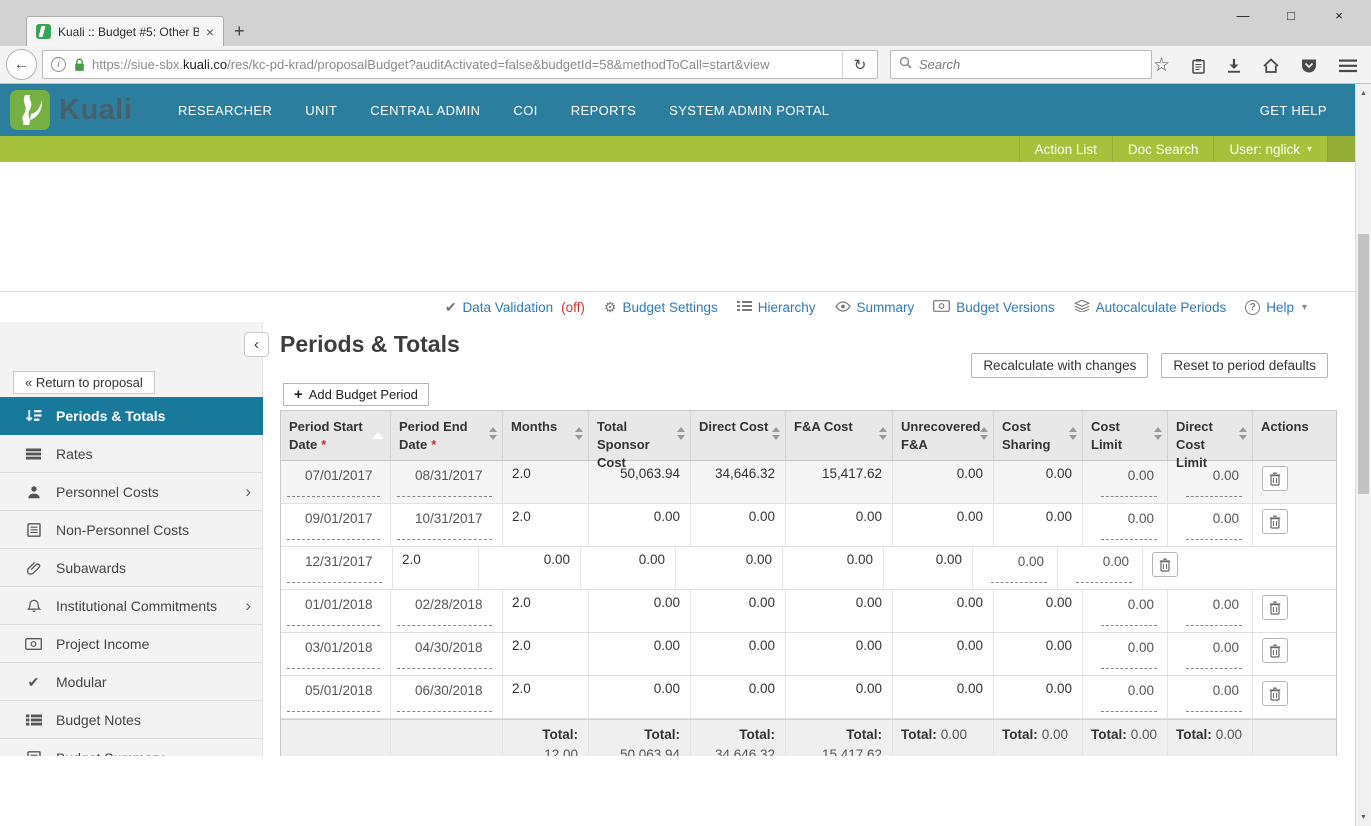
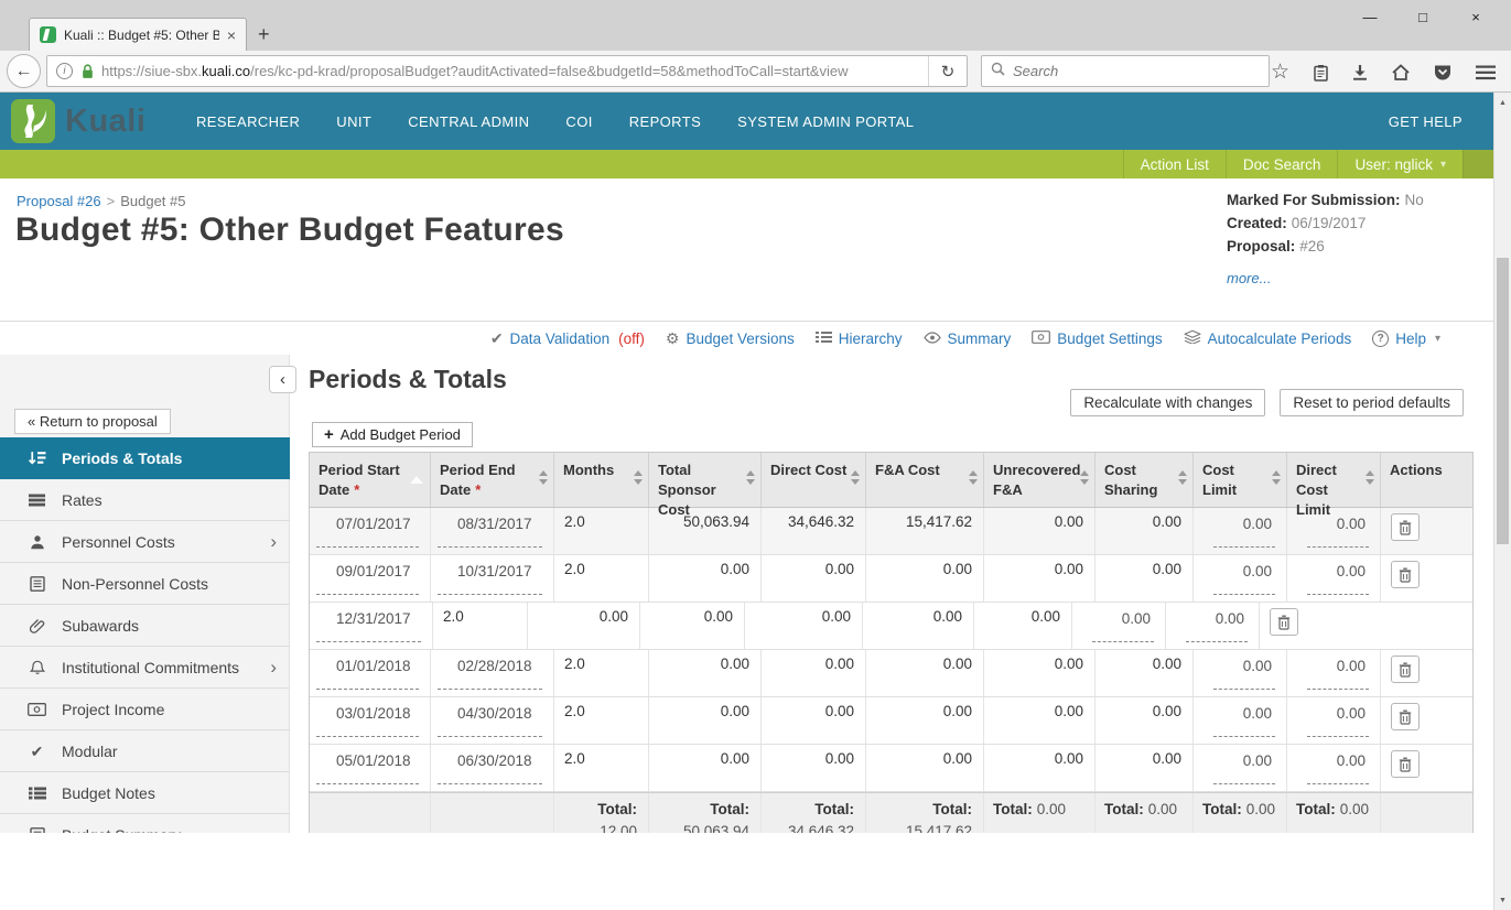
  Kuali :: Budget #5: Other B
  ×
  +
  —
  □
  ×
  ←
  i
  https://siue-sbx.kuali.co/res/kc-pd-krad/proposalBudget?auditActivated=false&budgetId=58&methodToCall=start&view
  ↻
  Search
  ☆
  Kuali
  RESEARCHER
  UNIT
  CENTRAL ADMIN
  COI
  REPORTS
  SYSTEM ADMIN PORTAL
  GET HELP
  Action List
  Doc Search
  User: nglick
  ▾
+ Proposal #26 > Budget #5
+ Budget #5: Other Budget Features
+ Marked For Submission: No
+ Created: 06/19/2017
+ Proposal: #26
+ more...
  ✔
  Data Validation
  (off)
  ⚙
- Budget Settings
+ Budget Versions
  Hierarchy
  Summary
- Budget Versions
+ Budget Settings
  Autocalculate Periods
  ?
  Help
  ▾
  « Return to proposal
  Periods & Totals
  Rates
  Personnel Costs
  ›
  Non-Personnel Costs
  Subawards
  Institutional Commitments
  ›
  Project Income
  ✔
  Modular
  Budget Notes
  ‹
  Periods & Totals
  Recalculate with changes
  Reset to period defaults
  +
  Add Budget Period
  Period Start Date *
  Period End Date *
  Months
  Total Sponsor Cost
  Direct Cost
  F&A Cost
  Unrecovered F&A
  Cost Sharing
  Cost Limit
  Direct Cost Limit
  Actions
  07/01/2017
  08/31/2017
  2.0
  50,063.94
  34,646.32
  15,417.62
  0.00
  0.00
  0.00
  0.00
  09/01/2017
  10/31/2017
  2.0
  0.00
  0.00
  0.00
  0.00
  0.00
  0.00
  0.00
  12/31/2017
  2.0
  0.00
  0.00
  0.00
  0.00
  0.00
  0.00
  0.00
  01/01/2018
  02/28/2018
  2.0
  0.00
  0.00
  0.00
  0.00
  0.00
  0.00
  0.00
  03/01/2018
  04/30/2018
  2.0
  0.00
  0.00
  0.00
  0.00
  0.00
  0.00
  0.00
  05/01/2018
  06/30/2018
  2.0
  0.00
  0.00
  0.00
  0.00
  0.00
  0.00
  0.00
  Total:
  12.00
  Total:
  50,063.94
  Total:
  34,646.32
  Total:
  15,417.62
  Total: 0.00
  Total: 0.00
  Total: 0.00
  Total: 0.00
